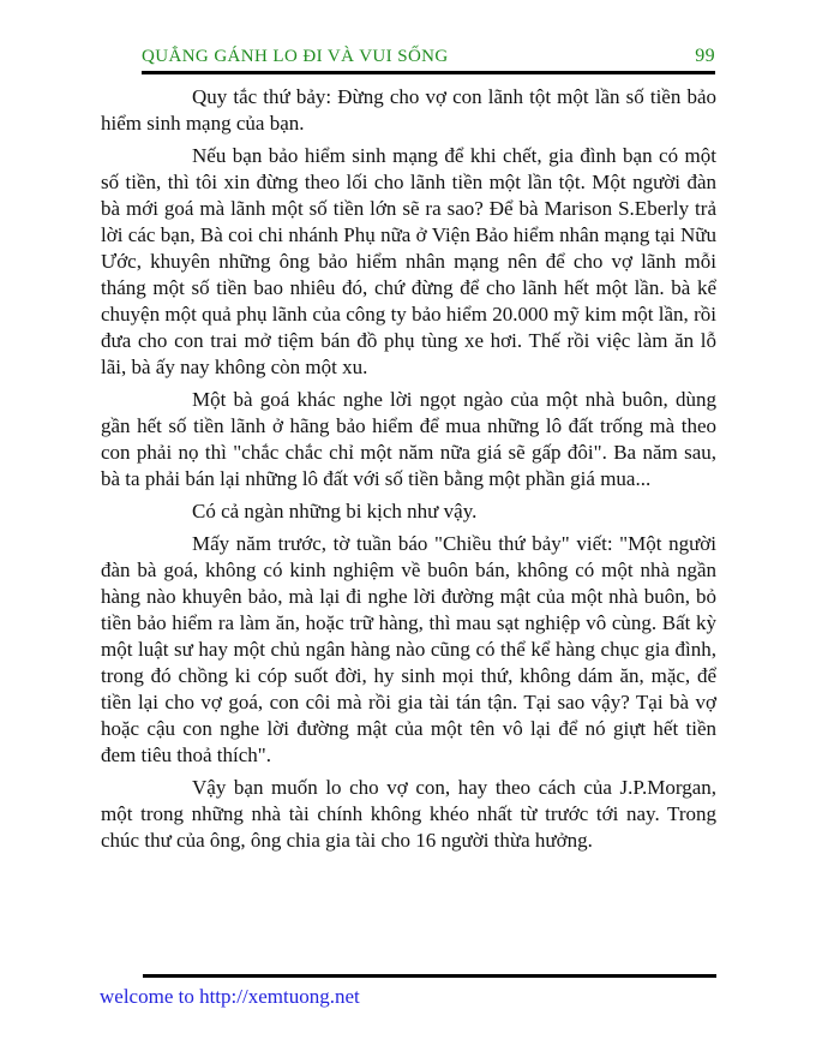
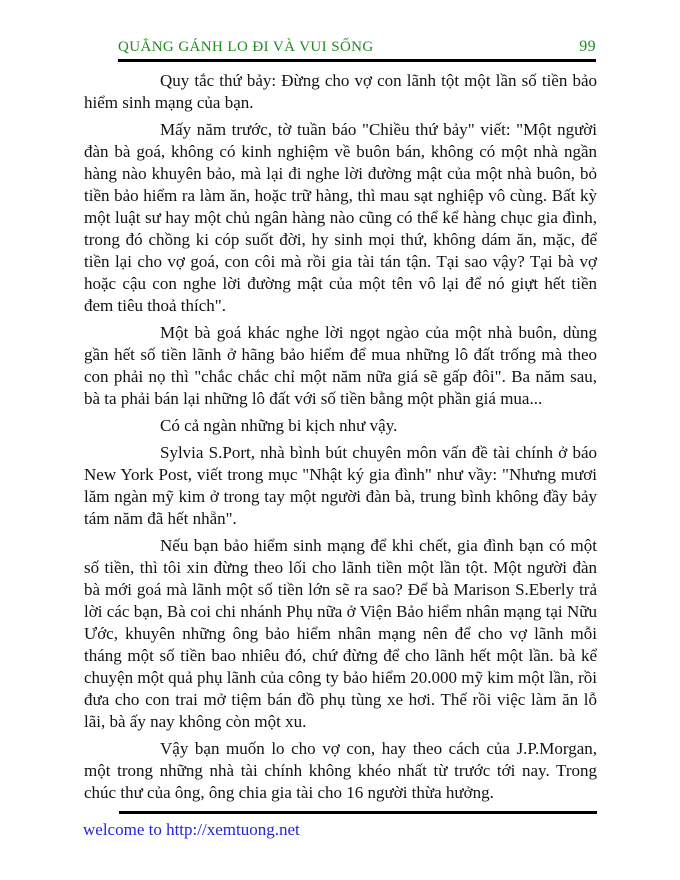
  QUẲNG GÁNH LO ĐI VÀ VUI SỐNG
  99
  Quy tắc thứ bảy: Đừng cho vợ con lãnh tột một lần số tiền bảo hiểm sinh mạng của bạn.
- Nếu bạn bảo hiểm sinh mạng để khi chết, gia đình bạn có một số tiền, thì tôi xin đừng theo lối cho lãnh tiền một lần tột. Một người đàn bà mới goá mà lãnh một số tiền lớn sẽ ra sao? Để bà Marison S.Eberly trả lời các bạn, Bà coi chi nhánh Phụ nữa ở Viện Bảo hiểm nhân mạng tại Nữu Ước, khuyên những ông bảo hiểm nhân mạng nên để cho vợ lãnh mỗi tháng một số tiền bao nhiêu đó, chứ đừng để cho lãnh hết một lần. bà kể chuyện một quả phụ lãnh của công ty bảo hiểm 20.000 mỹ kim một lần, rồi đưa cho con trai mở tiệm bán đồ phụ tùng xe hơi. Thế rồi việc làm ăn lỗ lãi, bà ấy nay không còn một xu.
+ Mấy năm trước, tờ tuần báo "Chiều thứ bảy" viết: "Một người đàn bà goá, không có kinh nghiệm về buôn bán, không có một nhà ngần hàng nào khuyên bảo, mà lại đi nghe lời đường mật của một nhà buôn, bỏ tiền bảo hiểm ra làm ăn, hoặc trữ hàng, thì mau sạt nghiệp vô cùng. Bất kỳ một luật sư hay một chủ ngân hàng nào cũng có thể kể hàng chục gia đình, trong đó chồng ki cóp suốt đời, hy sinh mọi thứ, không dám ăn, mặc, để tiền lại cho vợ goá, con côi mà rồi gia tài tán tận. Tại sao vậy? Tại bà vợ hoặc cậu con nghe lời đường mật của một tên vô lại để nó giựt hết tiền đem tiêu thoả thích".
  Một bà goá khác nghe lời ngọt ngào của một nhà buôn, dùng gần hết số tiền lãnh ở hãng bảo hiểm để mua những lô đất trống mà theo con phải nọ thì "chắc chắc chỉ một năm nữa giá sẽ gấp đôi". Ba năm sau, bà ta phải bán lại những lô đất với số tiền bằng một phần giá mua...
  Có cả ngàn những bi kịch như vậy.
+ Sylvia S.Port, nhà bình bút chuyên môn vấn đề tài chính ở báo New York Post, viết trong mục "Nhật ký gia đình" như vầy: "Nhưng mươi lăm ngàn mỹ kim ở trong tay một người đàn bà, trung bình không đầy bảy tám năm đã hết nhẵn".
- Mấy năm trước, tờ tuần báo "Chiều thứ bảy" viết: "Một người đàn bà goá, không có kinh nghiệm về buôn bán, không có một nhà ngần hàng nào khuyên bảo, mà lại đi nghe lời đường mật của một nhà buôn, bỏ tiền bảo hiểm ra làm ăn, hoặc trữ hàng, thì mau sạt nghiệp vô cùng. Bất kỳ một luật sư hay một chủ ngân hàng nào cũng có thể kể hàng chục gia đình, trong đó chồng ki cóp suốt đời, hy sinh mọi thứ, không dám ăn, mặc, để tiền lại cho vợ goá, con côi mà rồi gia tài tán tận. Tại sao vậy? Tại bà vợ hoặc cậu con nghe lời đường mật của một tên vô lại để nó giựt hết tiền đem tiêu thoả thích".
+ Nếu bạn bảo hiểm sinh mạng để khi chết, gia đình bạn có một số tiền, thì tôi xin đừng theo lối cho lãnh tiền một lần tột. Một người đàn bà mới goá mà lãnh một số tiền lớn sẽ ra sao? Để bà Marison S.Eberly trả lời các bạn, Bà coi chi nhánh Phụ nữa ở Viện Bảo hiểm nhân mạng tại Nữu Ước, khuyên những ông bảo hiểm nhân mạng nên để cho vợ lãnh mỗi tháng một số tiền bao nhiêu đó, chứ đừng để cho lãnh hết một lần. bà kể chuyện một quả phụ lãnh của công ty bảo hiểm 20.000 mỹ kim một lần, rồi đưa cho con trai mở tiệm bán đồ phụ tùng xe hơi. Thế rồi việc làm ăn lỗ lãi, bà ấy nay không còn một xu.
  Vậy bạn muốn lo cho vợ con, hay theo cách của J.P.Morgan, một trong những nhà tài chính không khéo nhất từ trước tới nay. Trong chúc thư của ông, ông chia gia tài cho 16 người thừa hưởng.
  welcome to http://xemtuong.net
